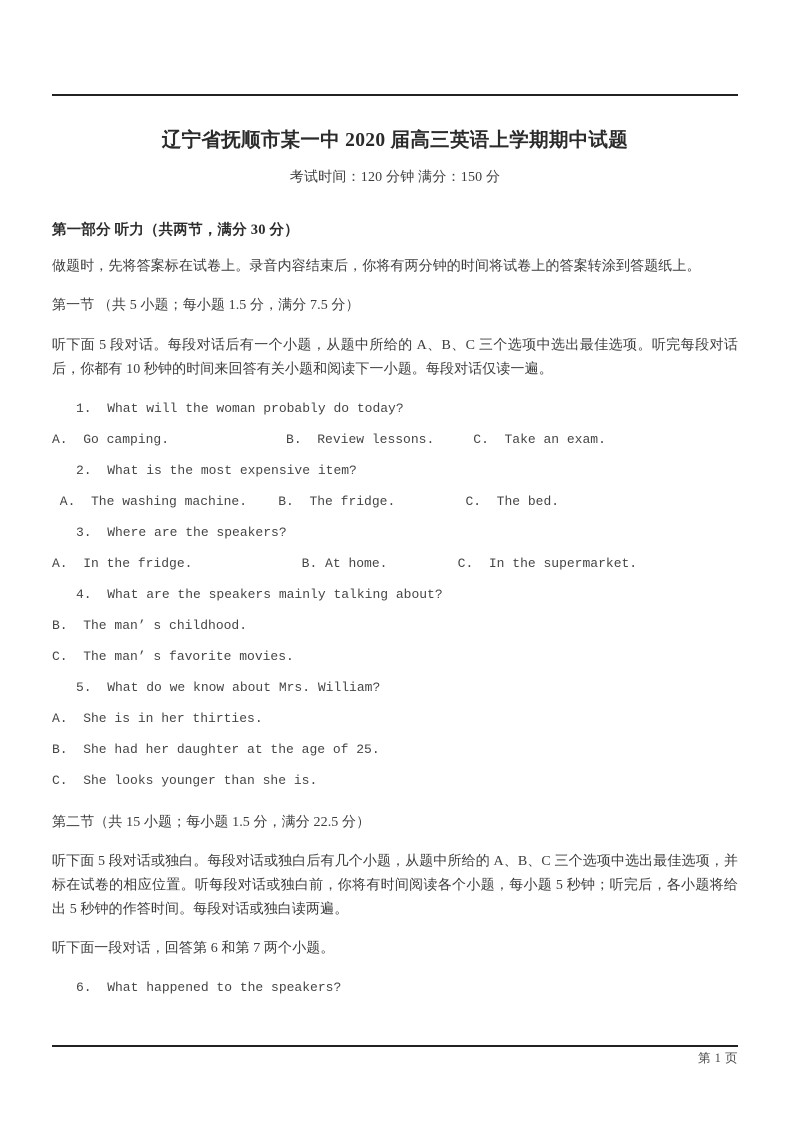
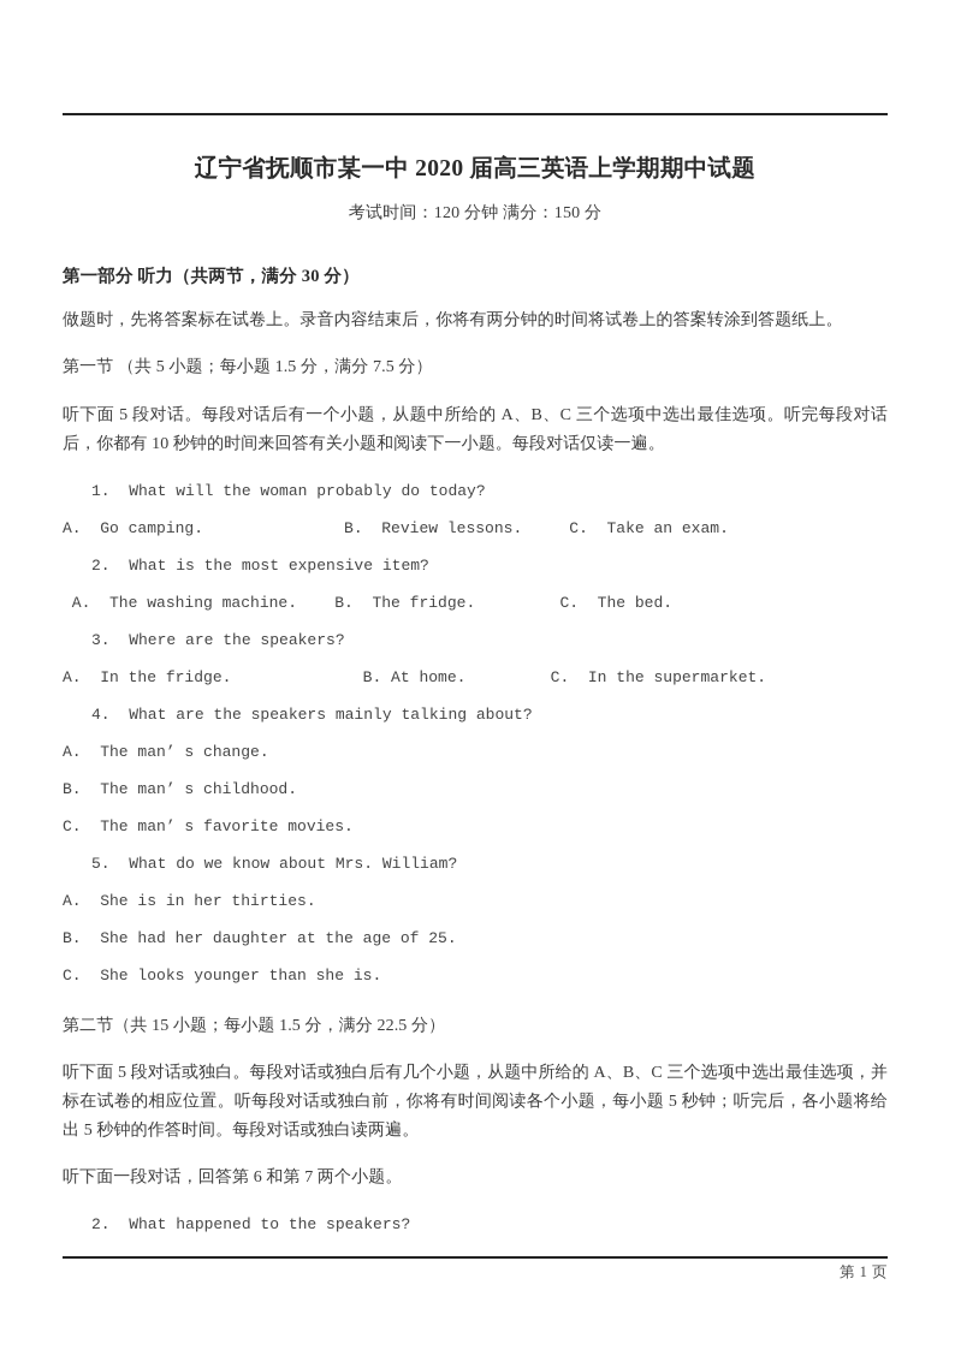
  第 1 页
  辽宁省抚顺市某一中 2020 届高三英语上学期期中试题
  考试时间：120 分钟 满分：150 分
  第一部分 听力（共两节，满分 30 分）
  做题时，先将答案标在试卷上。录音内容结束后，你将有两分钟的时间将试卷上的答案转涂到答题纸上。
  第一节 （共 5 小题；每小题 1.5 分，满分 7.5 分）
  听下面 5 段对话。每段对话后有一个小题，从题中所给的 A、B、C 三个选项中选出最佳选项。听完每段对话后，你都有 10 秒钟的时间来回答有关小题和阅读下一小题。每段对话仅读一遍。
  1. What will the woman probably do today?
  A. Go camping. B. Review lessons. C. Take an exam.
  2. What is the most expensive item?
  A. The washing machine. B. The fridge. C. The bed.
  3. Where are the speakers?
  A. In the fridge. B. At home. C. In the supermarket.
  4. What are the speakers mainly talking about?
+ A. The man’ s change.
  B. The man’ s childhood.
  C. The man’ s favorite movies.
  5. What do we know about Mrs. William?
  A. She is in her thirties.
  B. She had her daughter at the age of 25.
  C. She looks younger than she is.
  第二节（共 15 小题；每小题 1.5 分，满分 22.5 分）
  听下面 5 段对话或独白。每段对话或独白后有几个小题，从题中所给的 A、B、C 三个选项中选出最佳选项，并标在试卷的相应位置。听每段对话或独白前，你将有时间阅读各个小题，每小题 5 秒钟；听完后，各小题将给出 5 秒钟的作答时间。每段对话或独白读两遍。
  听下面一段对话，回答第 6 和第 7 两个小题。
- 6. What happened to the speakers?
+ 2. What happened to the speakers?
